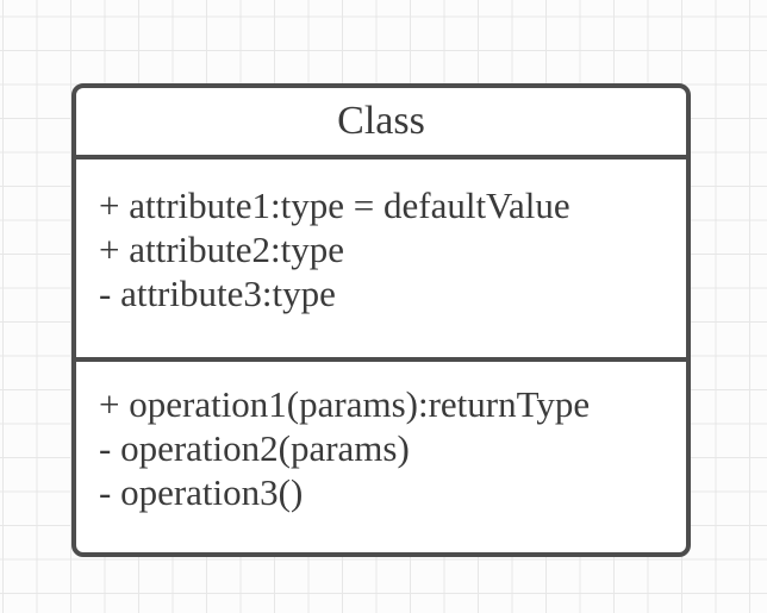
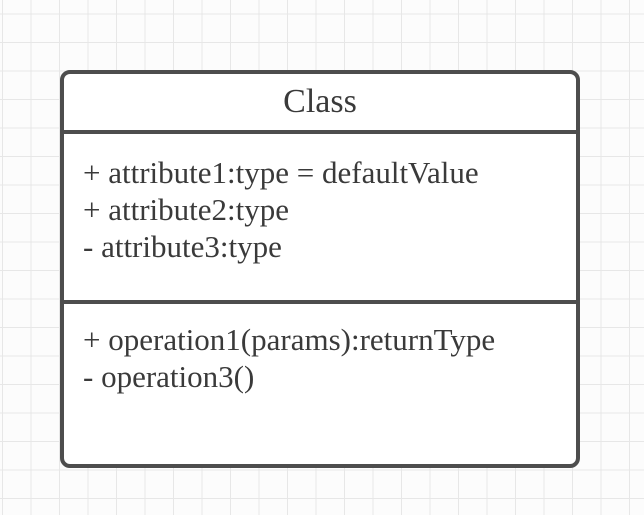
  Class
  + attribute1:type = defaultValue
  + attribute2:type
  - attribute3:type
  + operation1(params):returnType
- - operation2(params)
  - operation3()
